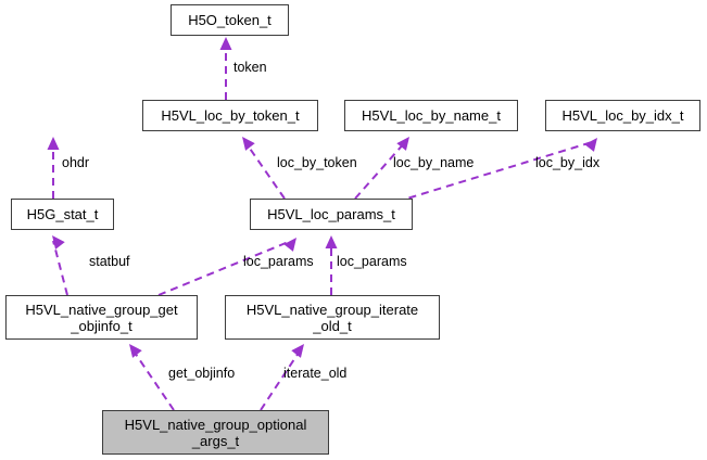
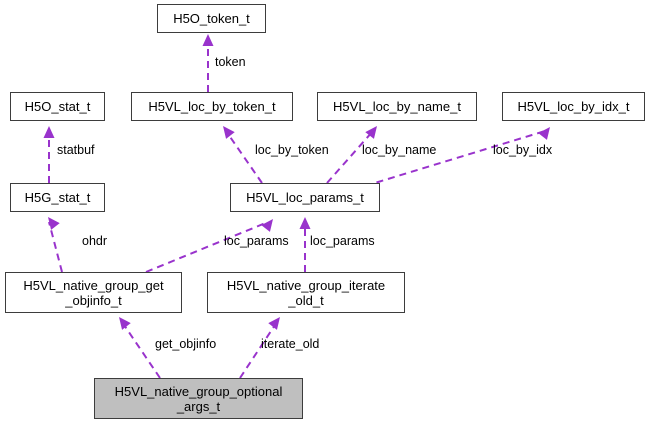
  token
- ohdr
+ statbuf
  loc_by_token
  loc_by_name
  loc_by_idx
- statbuf
+ ohdr
  loc_params
  loc_params
  get_objinfo
  iterate_old
  H5O_token_t
+ H5O_stat_t
  H5VL_loc_by_token_t
  H5VL_loc_by_name_t
  H5VL_loc_by_idx_t
  H5G_stat_t
  H5VL_loc_params_t
  H5VL_native_group_get
  _objinfo_t
  H5VL_native_group_iterate
  _old_t
  H5VL_native_group_optional
  _args_t
